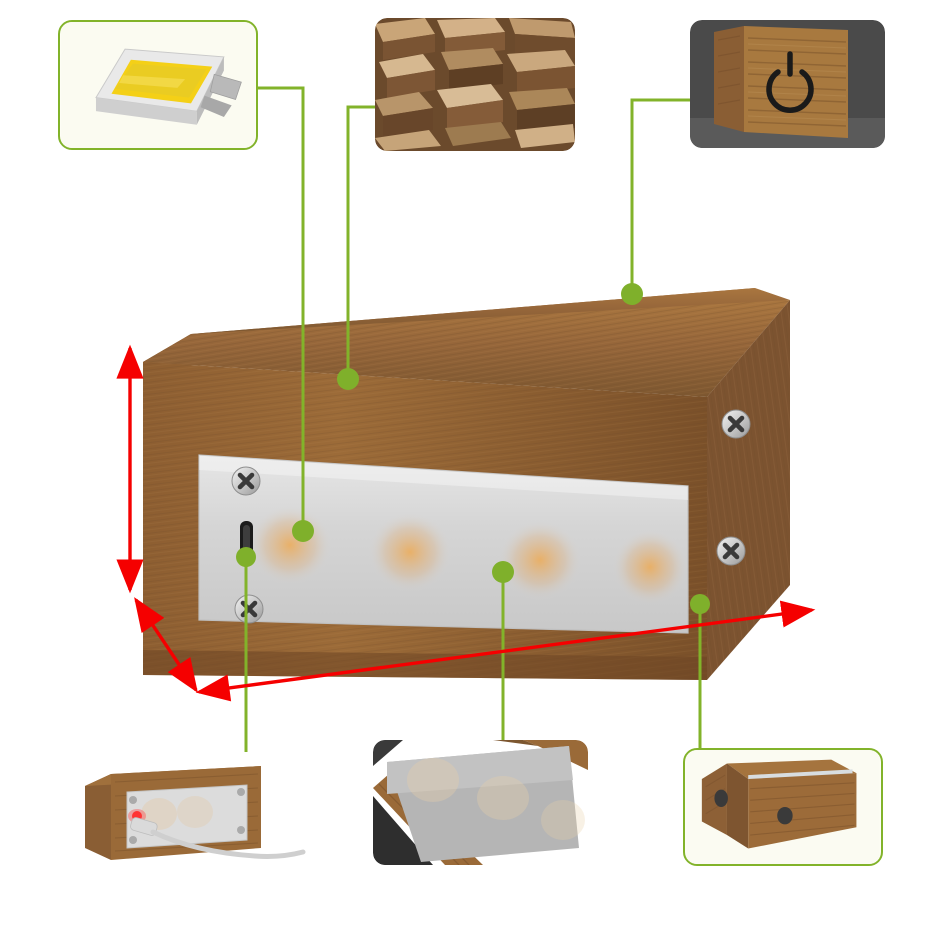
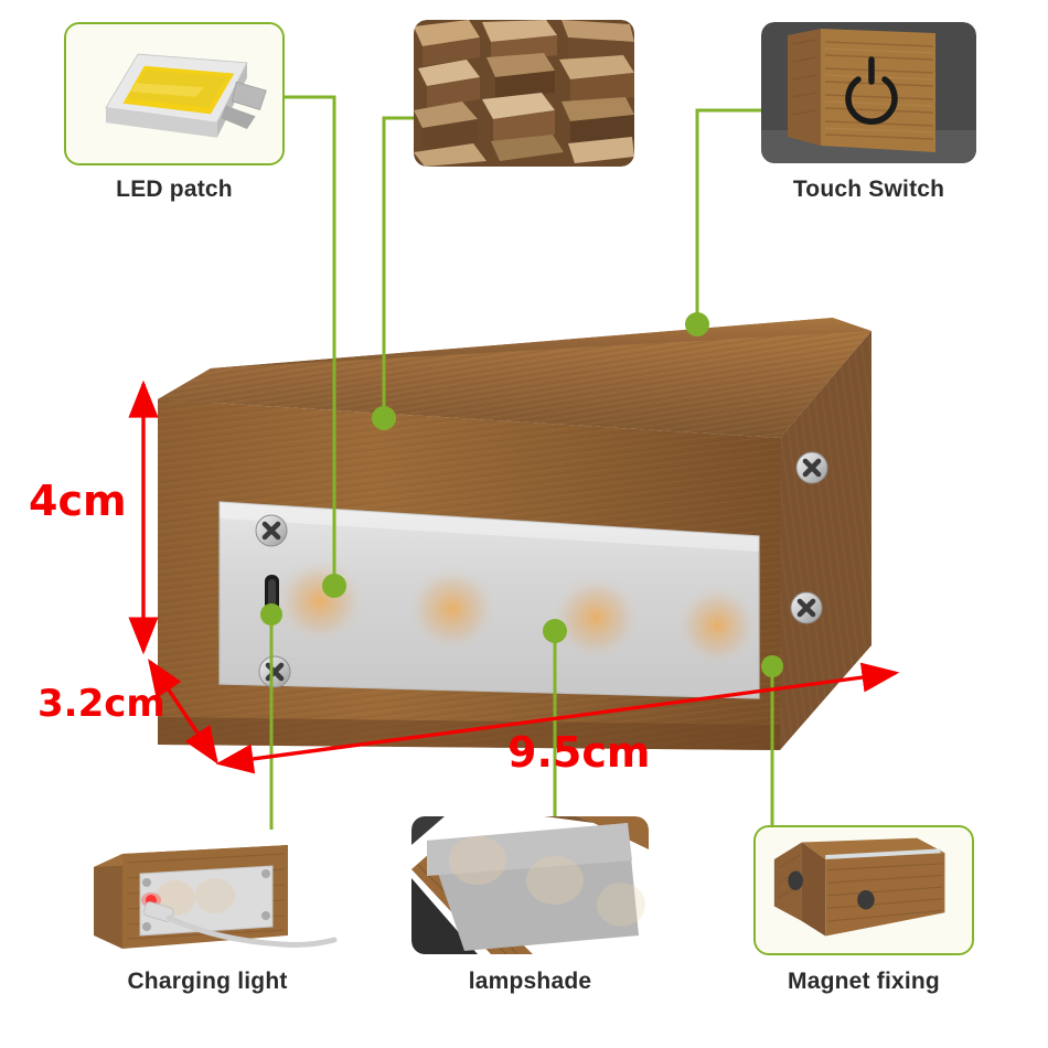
+ LED patch
+ Touch Switch
+ Charging light
+ lampshade
+ Magnet fixing
+ 4cm
+ 3.2cm
+ 9.5cm
